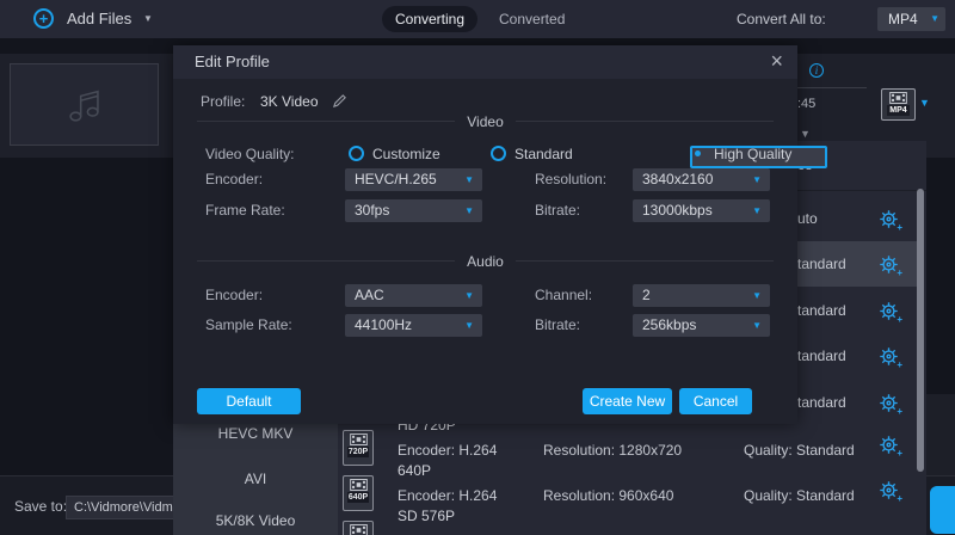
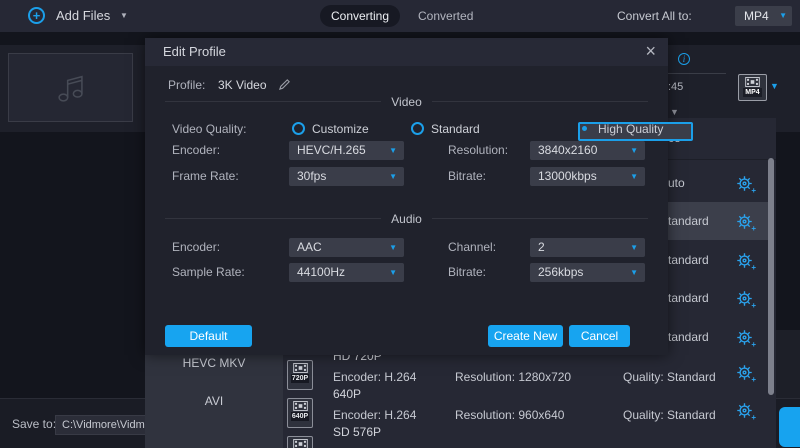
  i
  :45
  ▼
  ▼
  Save to
  C:\Vidmore\Vidm
  HEVC MKV
  AVI
- 5K/8K Video
  uto
  +
  tandard
  +
  tandard
  +
  tandard
  +
  tandard
  +
  HD 720P
  Encoder: H.264
  Resolution: 1280x720
  Quality: Standard
  +
  640P
  Encoder: H.264
  Resolution: 960x640
  Quality: Standard
  +
  SD 576P
  Edit Profile
  ×
  Profile:
  3K Video
  Video
  Video Quality:
  Customize
  Standard
  High Quality
  Encoder:
  HEVC/H.265
  ▼
  Resolution:
  3840x2160
  ▼
  Frame Rate:
  30fps
  ▼
  Bitrate:
  13000kbps
  ▼
  Audio
  Encoder:
  AAC
  ▼
  Channel:
  2
  ▼
  Sample Rate:
  44100Hz
  ▼
  Bitrate:
  256kbps
  ▼
  Default
  Create New
  Cancel
  +
  Add Files
  ▼
  Converting
  Converted
  Convert All to:
  MP4
  ▼
